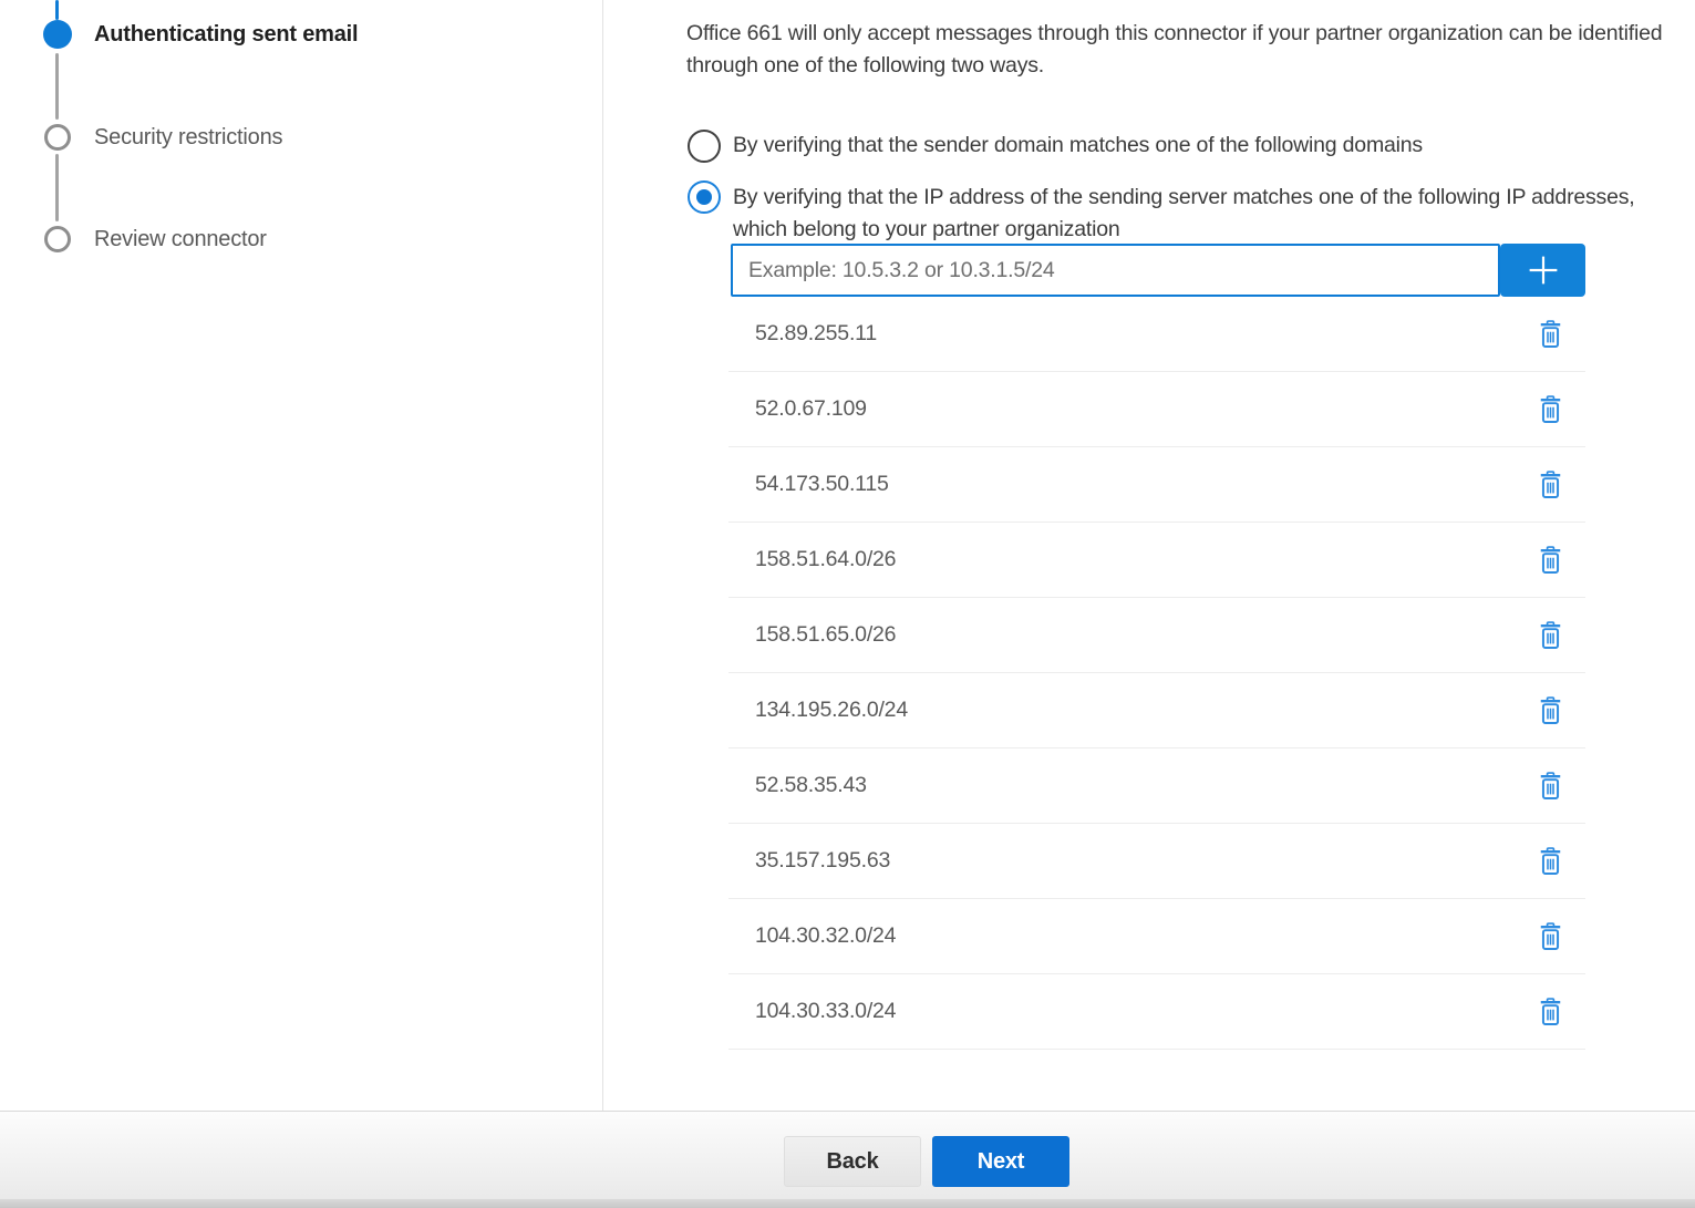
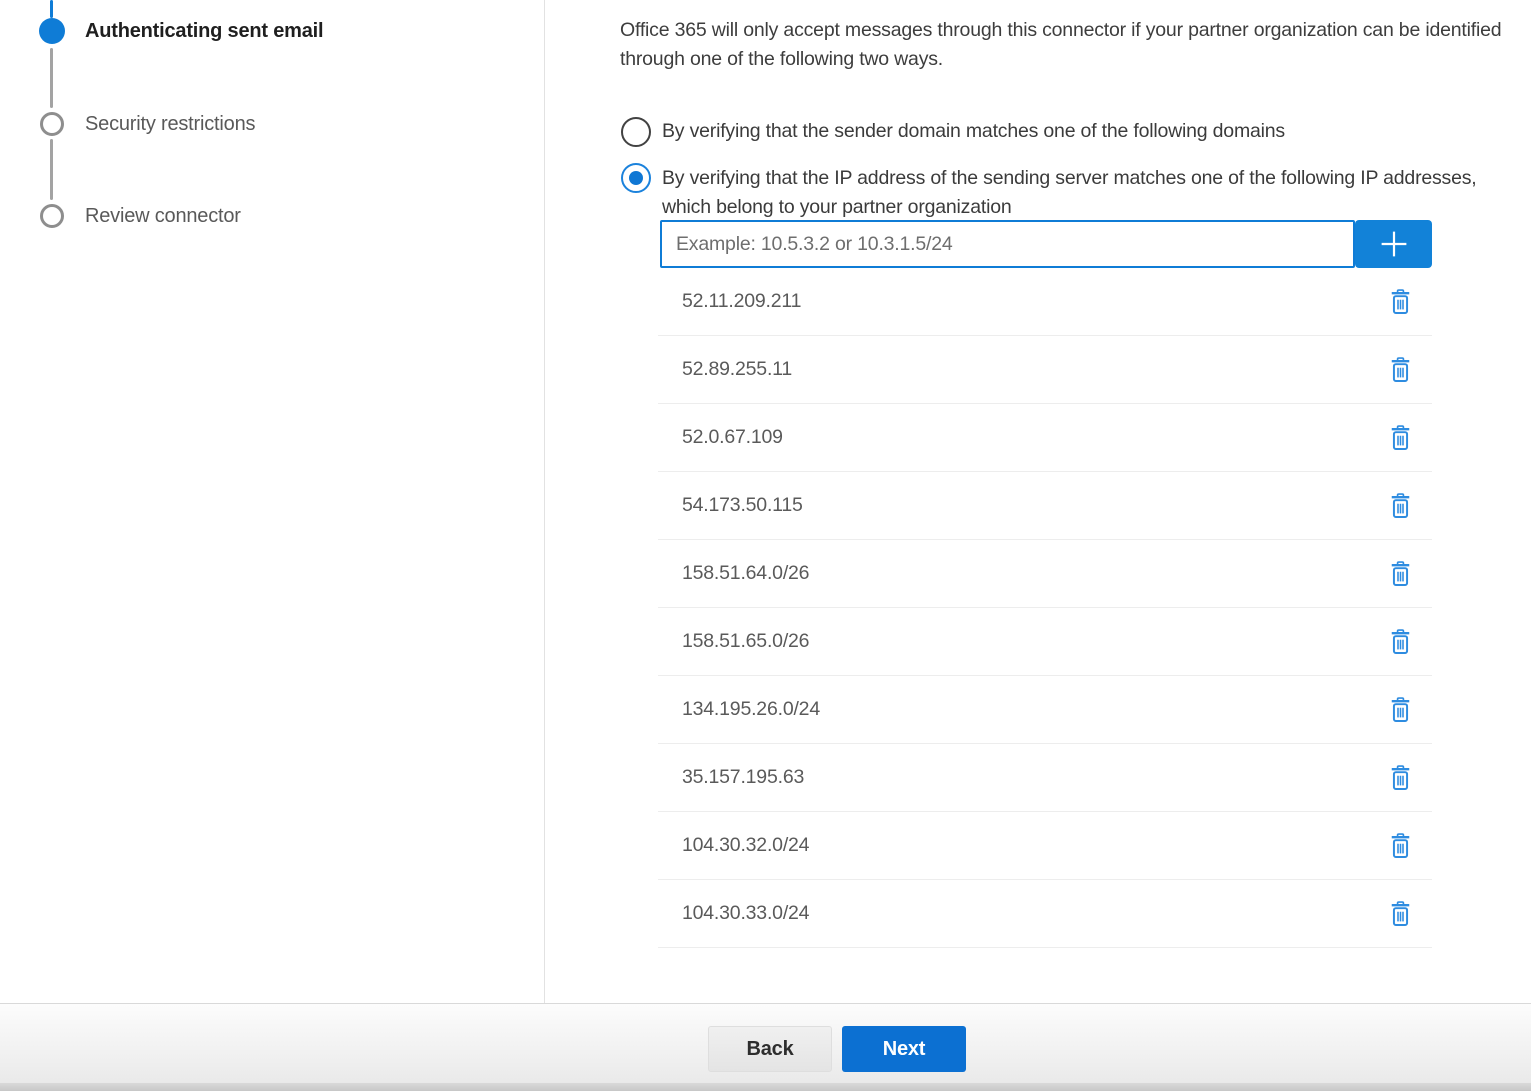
  Authenticating sent email
  Security restrictions
  Review connector
- Office 661 will only accept messages through this connector if your partner organization can be identified through one of the following two ways.
+ Office 365 will only accept messages through this connector if your partner organization can be identified through one of the following two ways.
  By verifying that the sender domain matches one of the following domains
  By verifying that the IP address of the sending server matches one of the following IP addresses, which belong to your partner organization
  Example: 10.5.3.2 or 10.3.1.5/24
+ 52.11.209.211
  52.89.255.11
  52.0.67.109
  54.173.50.115
  158.51.64.0/26
  158.51.65.0/26
  134.195.26.0/24
- 52.58.35.43
  35.157.195.63
  104.30.32.0/24
  104.30.33.0/24
  Back
  Next
